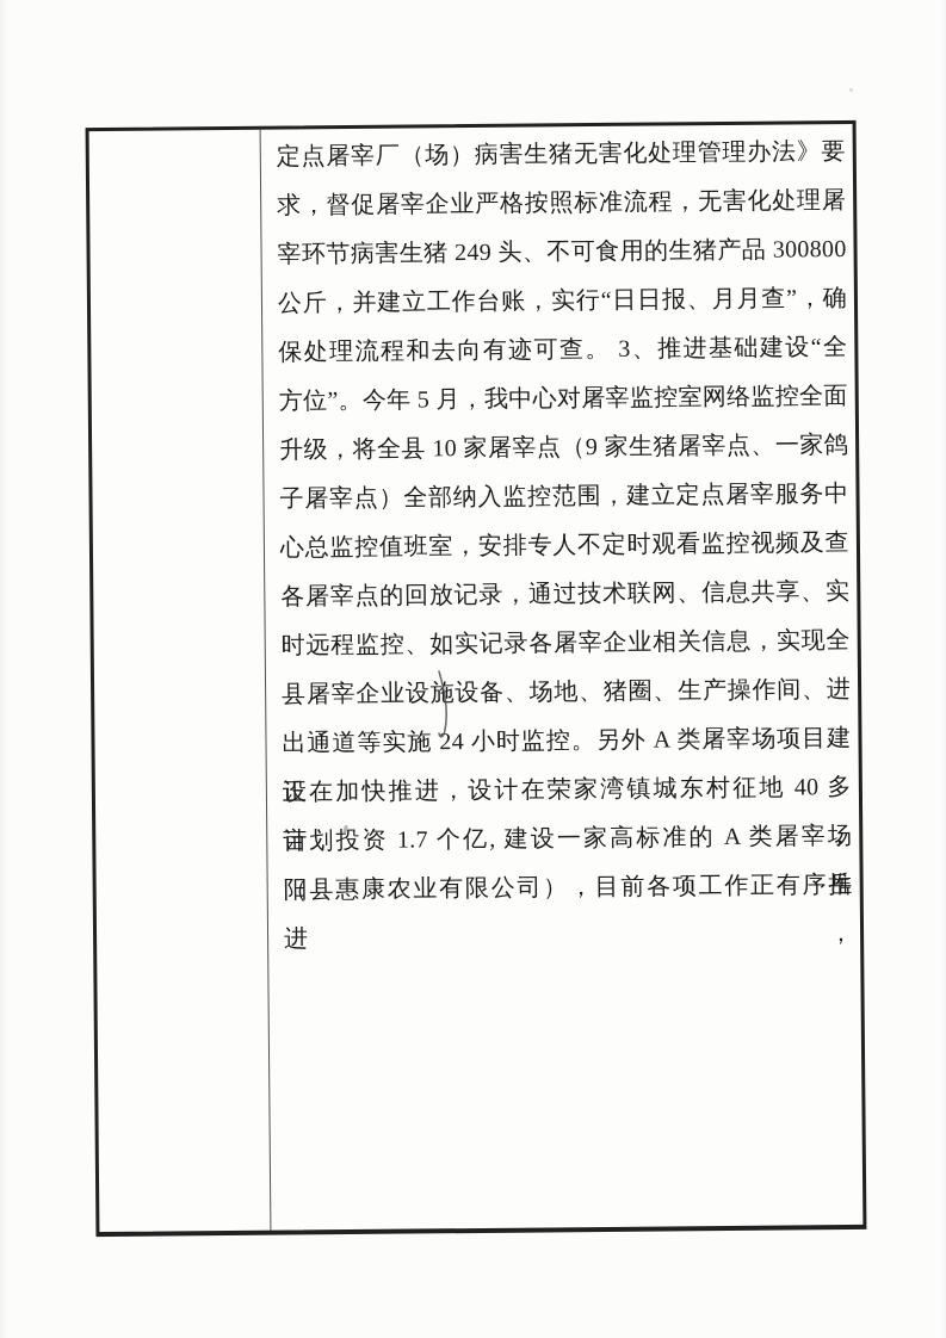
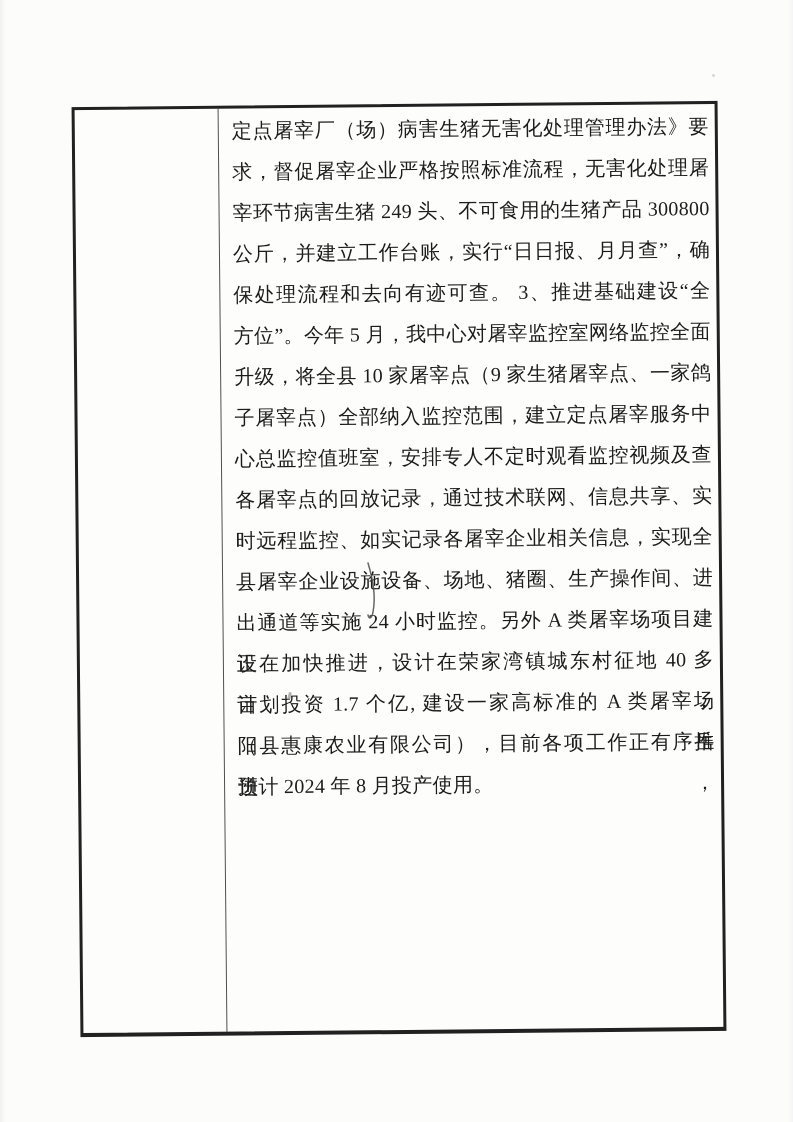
  定点屠宰厂（场）病害生猪无害化处理管理办法》要
  求，督促屠宰企业严格按照标准流程，无害化处理屠
  宰环节病害生猪 249 头、不可食用的生猪产品 300800
  公斤，并建立工作台账，实行“日日报、月月查”，确
  保处理流程和去向有迹可查。 3、推进基础建设“全
  方位”。今年 5 月，我中心对屠宰监控室网络监控全面
  升级，将全县 10 家屠宰点（9 家生猪屠宰点、一家鸽
  子屠宰点）全部纳入监控范围，建立定点屠宰服务中
  心总监控值班室，安排专人不定时观看监控视频及查
  各屠宰点的回放记录，通过技术联网、信息共享、实
  时远程监控、如实记录各屠宰企业相关信息，实现全
  县屠宰企业设施设备、场地、猪圈、生产操作间、进
  出通道等实施 24 小时监控。另外 A 类屠宰场项目建设
  正在加快推进，设计在荣家湾镇城东村征地 40 多亩，
  计划投资 1.7 个亿, 建设一家高标准的 A 类屠宰场（岳
  阳县惠康农业有限公司），目前各项工作正有序推进，
+ 预计 2024 年 8 月投产使用。
